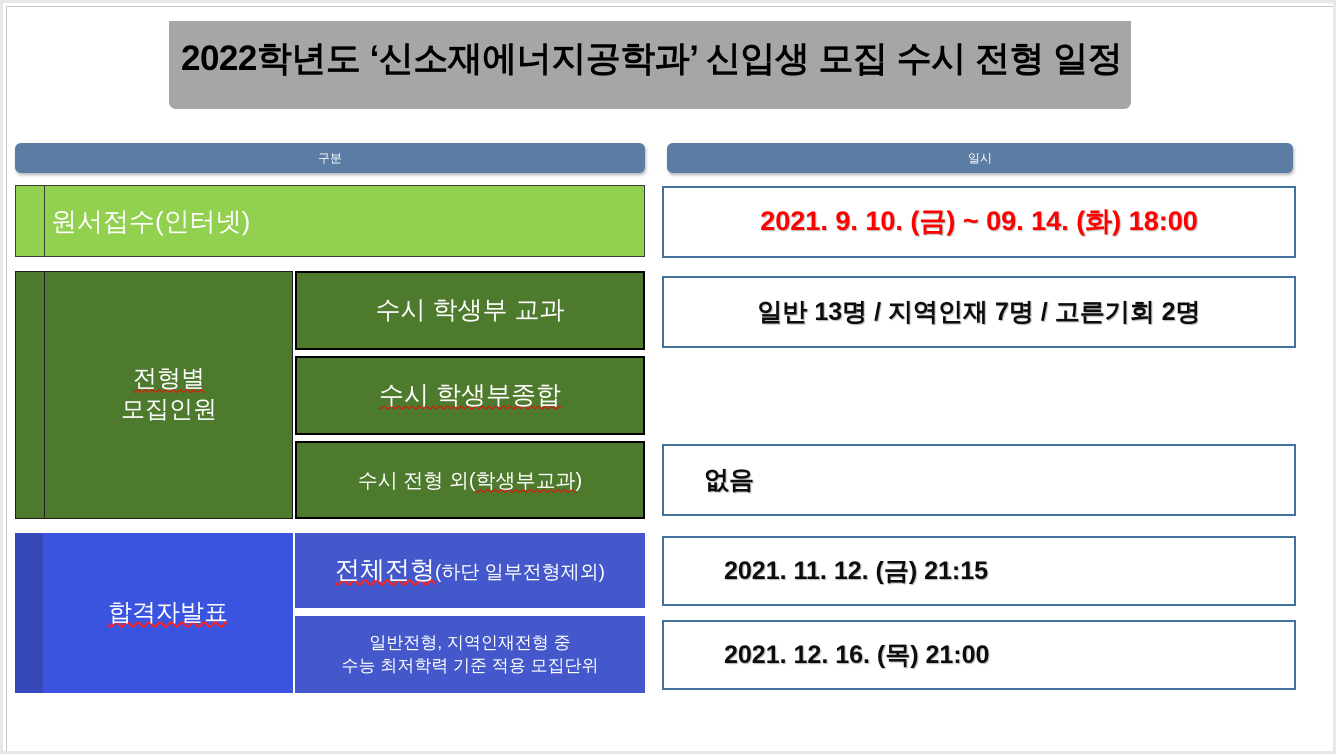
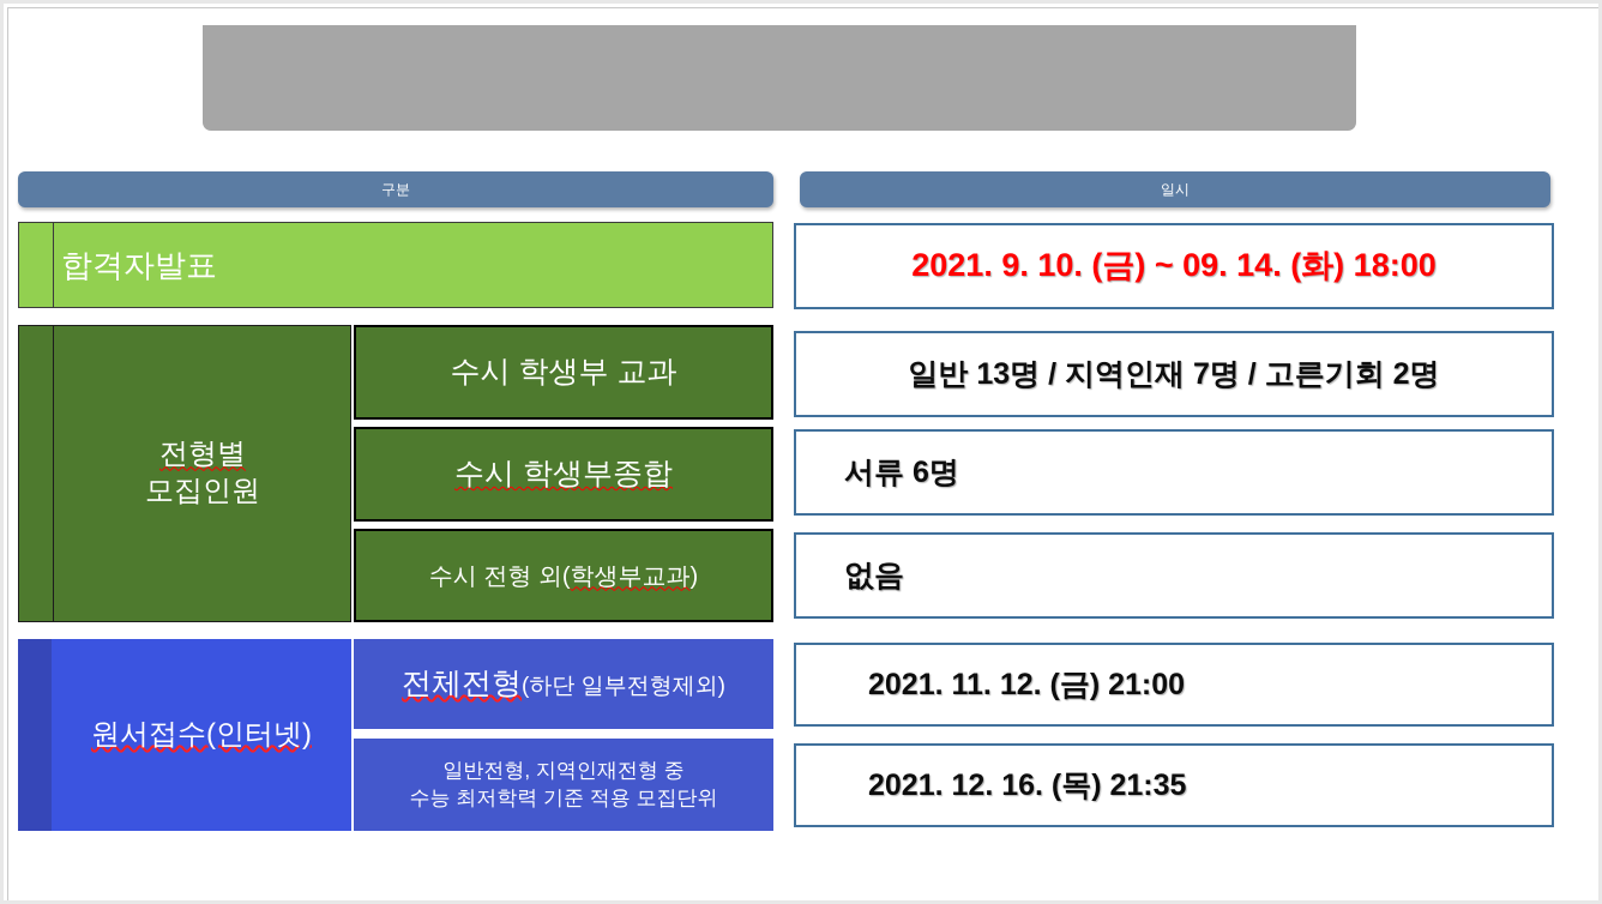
- 2022학년도 ‘신소재에너지공학과’ 신입생 모집 수시 전형 일정
  구분
  일시
- 원서접수(인터넷)
+ 합격자발표
  2021. 9. 10. (금) ~ 09. 14. (화) 18:00
  전형별
  모집인원
  수시 학생부 교과
  수시 학생부종합
  수시 전형 외(학생부교과)
  일반 13명 / 지역인재 7명 / 고른기회 2명
+ 서류 6명
  없음
- 합격자발표
+ 원서접수(인터넷)
  전체전형(하단 일부전형제외)
  일반전형, 지역인재전형 중
  수능 최저학력 기준 적용 모집단위
- 2021. 11. 12. (금) 21:15
+ 2021. 11. 12. (금) 21:00
- 2021. 12. 16. (목) 21:00
+ 2021. 12. 16. (목) 21:35
